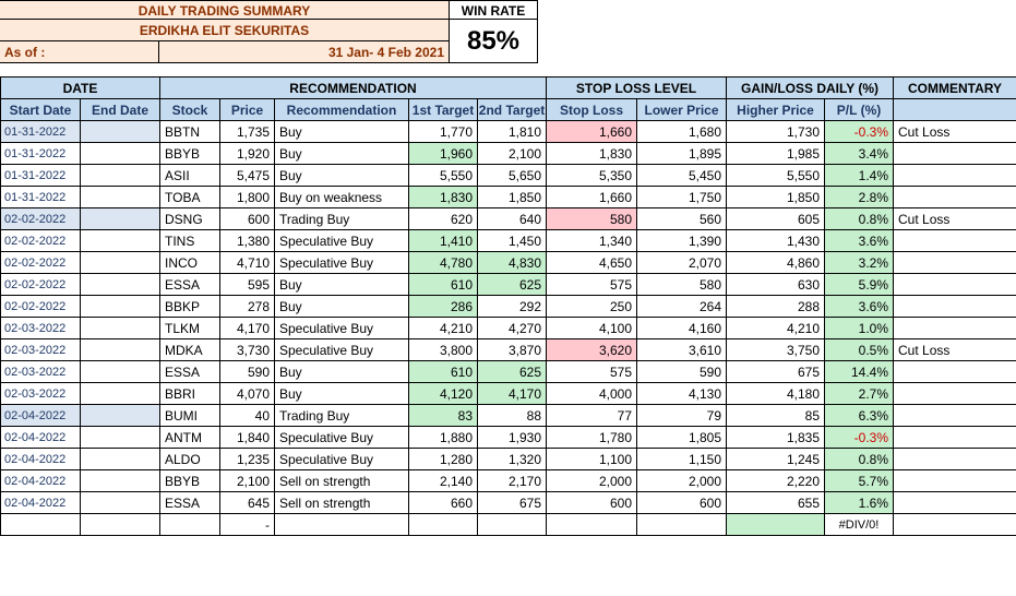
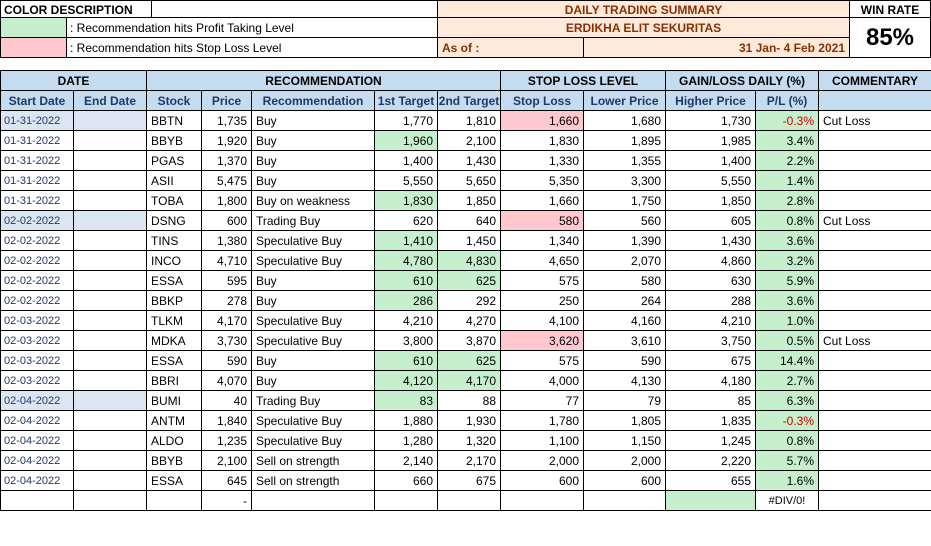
+ COLOR DESCRIPTION
+ : Recommendation hits Profit Taking Level
+ : Recommendation hits Stop Loss Level
  DAILY TRADING SUMMARY
  ERDIKHA ELIT SEKURITAS
  As of :
  31 Jan- 4 Feb 2021
  WIN RATE
  85%
  DATE	RECOMMENDATION	STOP LOSS LEVEL	GAIN/LOSS DAILY (%)	COMMENTARY
  Start Date	End Date	Stock	Price	Recommendation	1st Target	2nd Target	Stop Loss	Lower Price	Higher Price	P/L (%)
  01-31-2022		BBTN	1,735	Buy	1,770	1,810	1,660	1,680	1,730	-0.3%	Cut Loss
  01-31-2022		BBYB	1,920	Buy	1,960	2,100	1,830	1,895	1,985	3.4%
+ 01-31-2022		PGAS	1,370	Buy	1,400	1,430	1,330	1,355	1,400	2.2%
- 01-31-2022		ASII	5,475	Buy	5,550	5,650	5,350	5,450	5,550	1.4%
+ 01-31-2022		ASII	5,475	Buy	5,550	5,650	5,350	3,300	5,550	1.4%
  01-31-2022		TOBA	1,800	Buy on weakness	1,830	1,850	1,660	1,750	1,850	2.8%
  02-02-2022		DSNG	600	Trading Buy	620	640	580	560	605	0.8%	Cut Loss
  02-02-2022		TINS	1,380	Speculative Buy	1,410	1,450	1,340	1,390	1,430	3.6%
  02-02-2022		INCO	4,710	Speculative Buy	4,780	4,830	4,650	2,070	4,860	3.2%
  02-02-2022		ESSA	595	Buy	610	625	575	580	630	5.9%
  02-02-2022		BBKP	278	Buy	286	292	250	264	288	3.6%
  02-03-2022		TLKM	4,170	Speculative Buy	4,210	4,270	4,100	4,160	4,210	1.0%
  02-03-2022		MDKA	3,730	Speculative Buy	3,800	3,870	3,620	3,610	3,750	0.5%	Cut Loss
  02-03-2022		ESSA	590	Buy	610	625	575	590	675	14.4%
  02-03-2022		BBRI	4,070	Buy	4,120	4,170	4,000	4,130	4,180	2.7%
  02-04-2022		BUMI	40	Trading Buy	83	88	77	79	85	6.3%
  02-04-2022		ANTM	1,840	Speculative Buy	1,880	1,930	1,780	1,805	1,835	-0.3%
  02-04-2022		ALDO	1,235	Speculative Buy	1,280	1,320	1,100	1,150	1,245	0.8%
  02-04-2022		BBYB	2,100	Sell on strength	2,140	2,170	2,000	2,000	2,220	5.7%
  02-04-2022		ESSA	645	Sell on strength	660	675	600	600	655	1.6%
  			-							#DIV/0!
